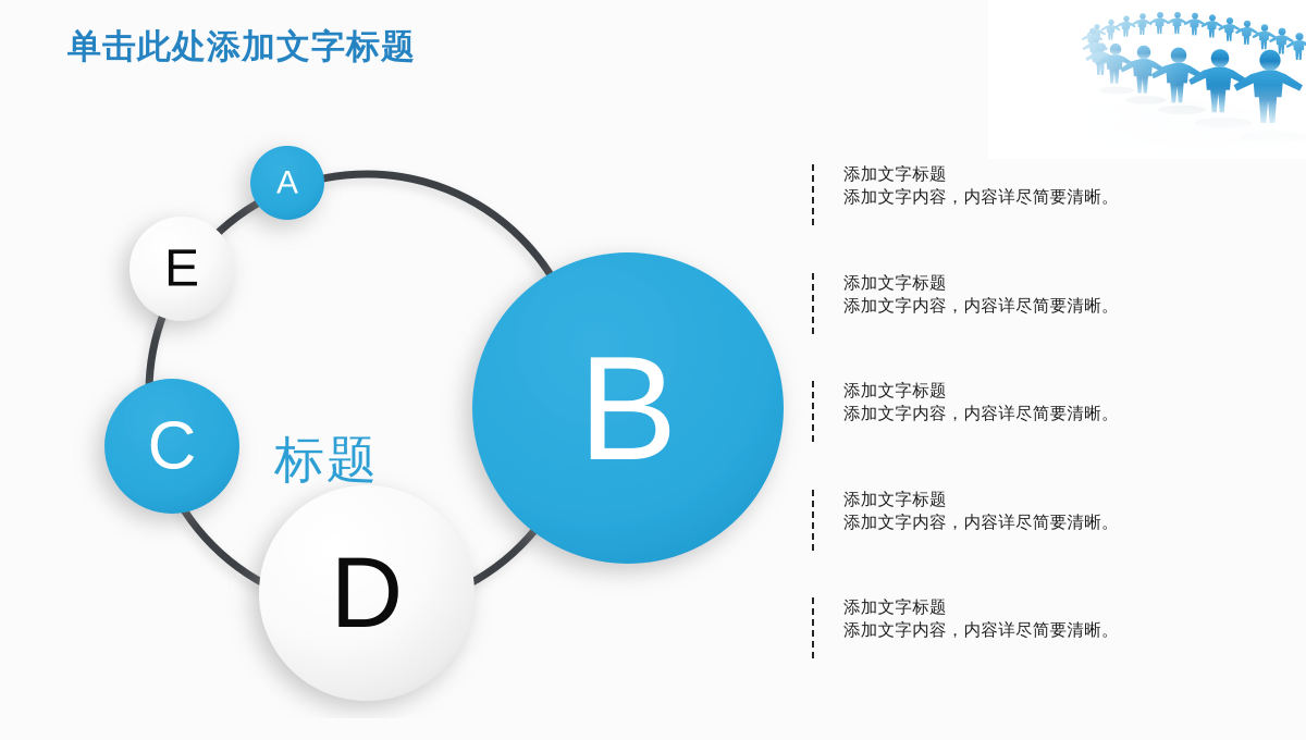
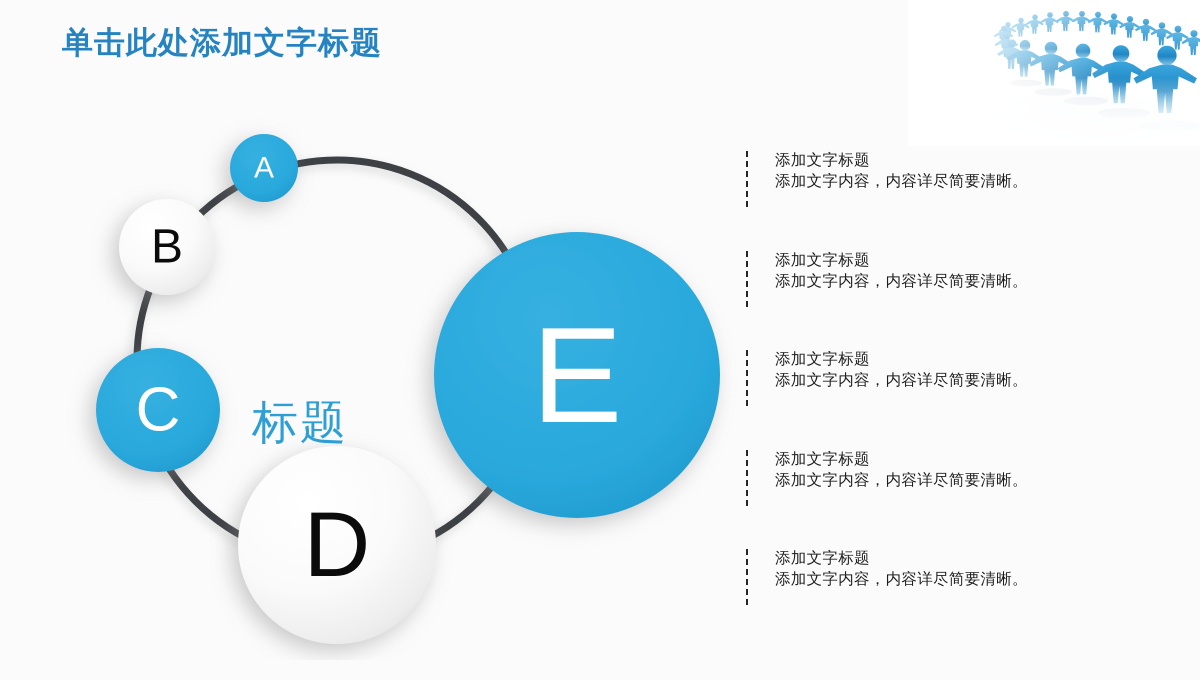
  单击此处添加文字标题
- B
+ E
  D
  C
- E
+ B
  A
  标题
  添加文字标题
  添加文字内容，内容详尽简要清晰。
  添加文字标题
  添加文字内容，内容详尽简要清晰。
  添加文字标题
  添加文字内容，内容详尽简要清晰。
  添加文字标题
  添加文字内容，内容详尽简要清晰。
  添加文字标题
  添加文字内容，内容详尽简要清晰。
